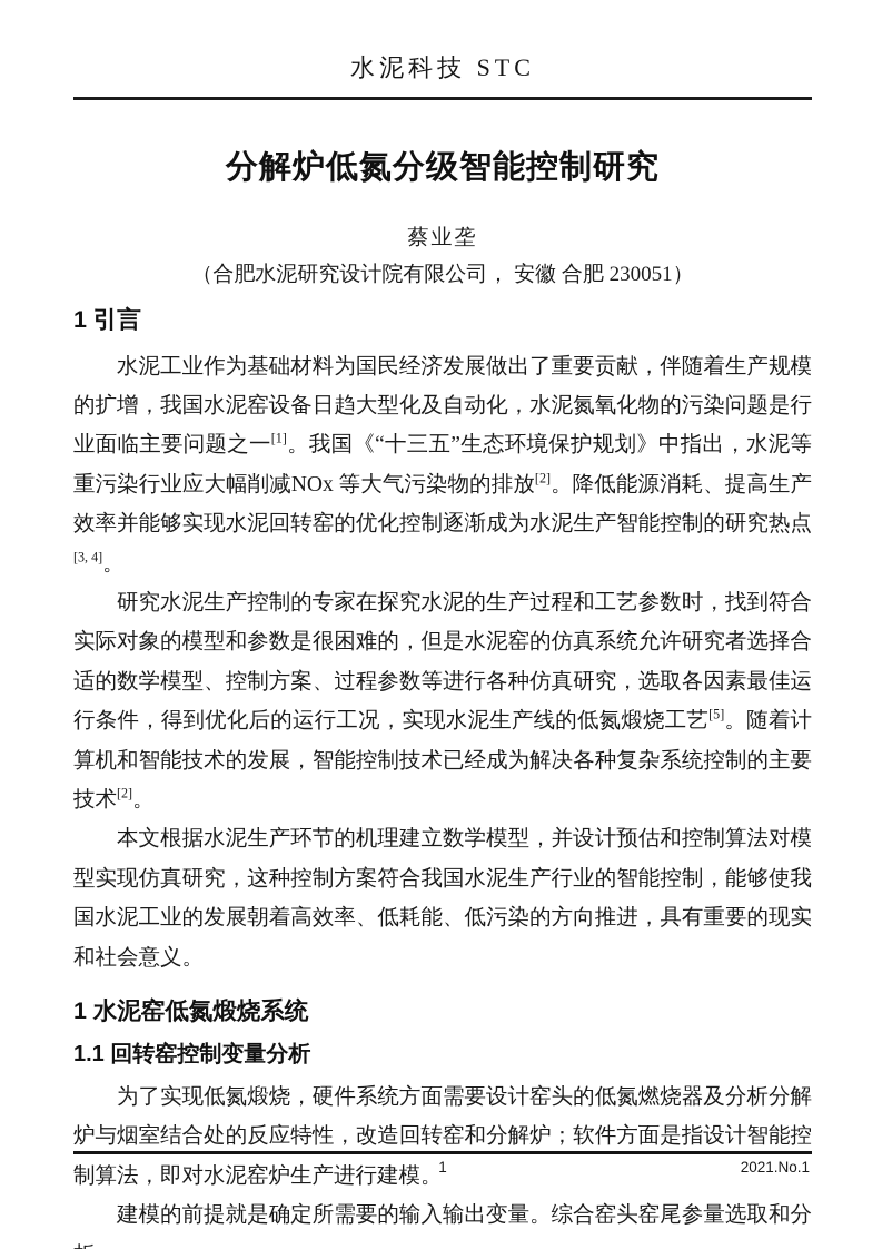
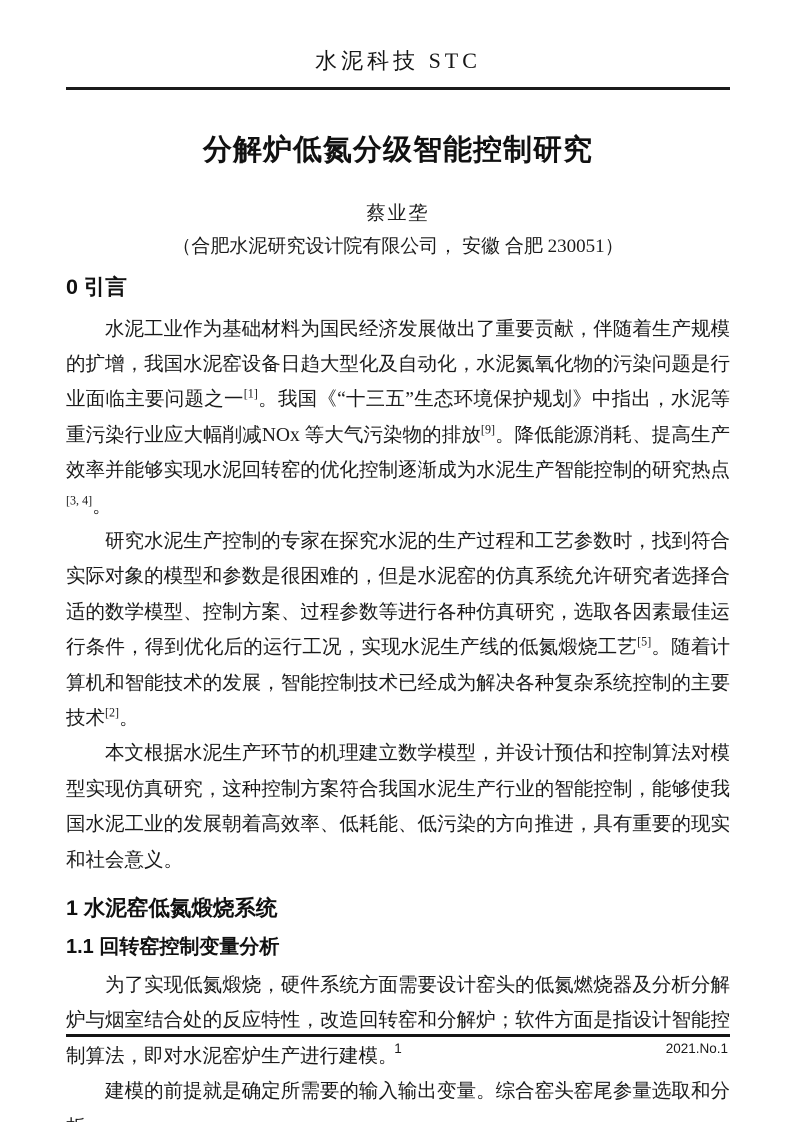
  水泥科技 STC
  分解炉低氮分级智能控制研究
  蔡业垄
  （合肥水泥研究设计院有限公司， 安徽 合肥 230051）
- 1 引言
+ 0 引言
- 水泥工业作为基础材料为国民经济发展做出了重要贡献，伴随着生产规模的扩增，我国水泥窑设备日趋大型化及自动化，水泥氮氧化物的污染问题是行业面临主要问题之一[1]。我国《“十三五”生态环境保护规划》中指出，水泥等重污染行业应大幅削减NOx 等大气污染物的排放[2]。降低能源消耗、提高生产效率并能够实现水泥回转窑的优化控制逐渐成为水泥生产智能控制的研究热点[3, 4]。
+ 水泥工业作为基础材料为国民经济发展做出了重要贡献，伴随着生产规模的扩增，我国水泥窑设备日趋大型化及自动化，水泥氮氧化物的污染问题是行业面临主要问题之一[1]。我国《“十三五”生态环境保护规划》中指出，水泥等重污染行业应大幅削减NOx 等大气污染物的排放[9]。降低能源消耗、提高生产效率并能够实现水泥回转窑的优化控制逐渐成为水泥生产智能控制的研究热点[3, 4]。
  研究水泥生产控制的专家在探究水泥的生产过程和工艺参数时，找到符合实际对象的模型和参数是很困难的，但是水泥窑的仿真系统允许研究者选择合适的数学模型、控制方案、过程参数等进行各种仿真研究，选取各因素最佳运行条件，得到优化后的运行工况，实现水泥生产线的低氮煅烧工艺[5]。随着计算机和智能技术的发展，智能控制技术已经成为解决各种复杂系统控制的主要技术[2]。
  本文根据水泥生产环节的机理建立数学模型，并设计预估和控制算法对模型实现仿真研究，这种控制方案符合我国水泥生产行业的智能控制，能够使我国水泥工业的发展朝着高效率、低耗能、低污染的方向推进，具有重要的现实和社会意义。
  1 水泥窑低氮煅烧系统
  1.1 回转窑控制变量分析
  为了实现低氮煅烧，硬件系统方面需要设计窑头的低氮燃烧器及分析分解炉与烟室结合处的反应特性，改造回转窑和分解炉；软件方面是指设计智能控制算法，即对水泥窑炉生产进行建模。
  建模的前提就是确定所需要的输入输出变量。综合窑头窑尾参量选取和分
  1
  2021.No.1
